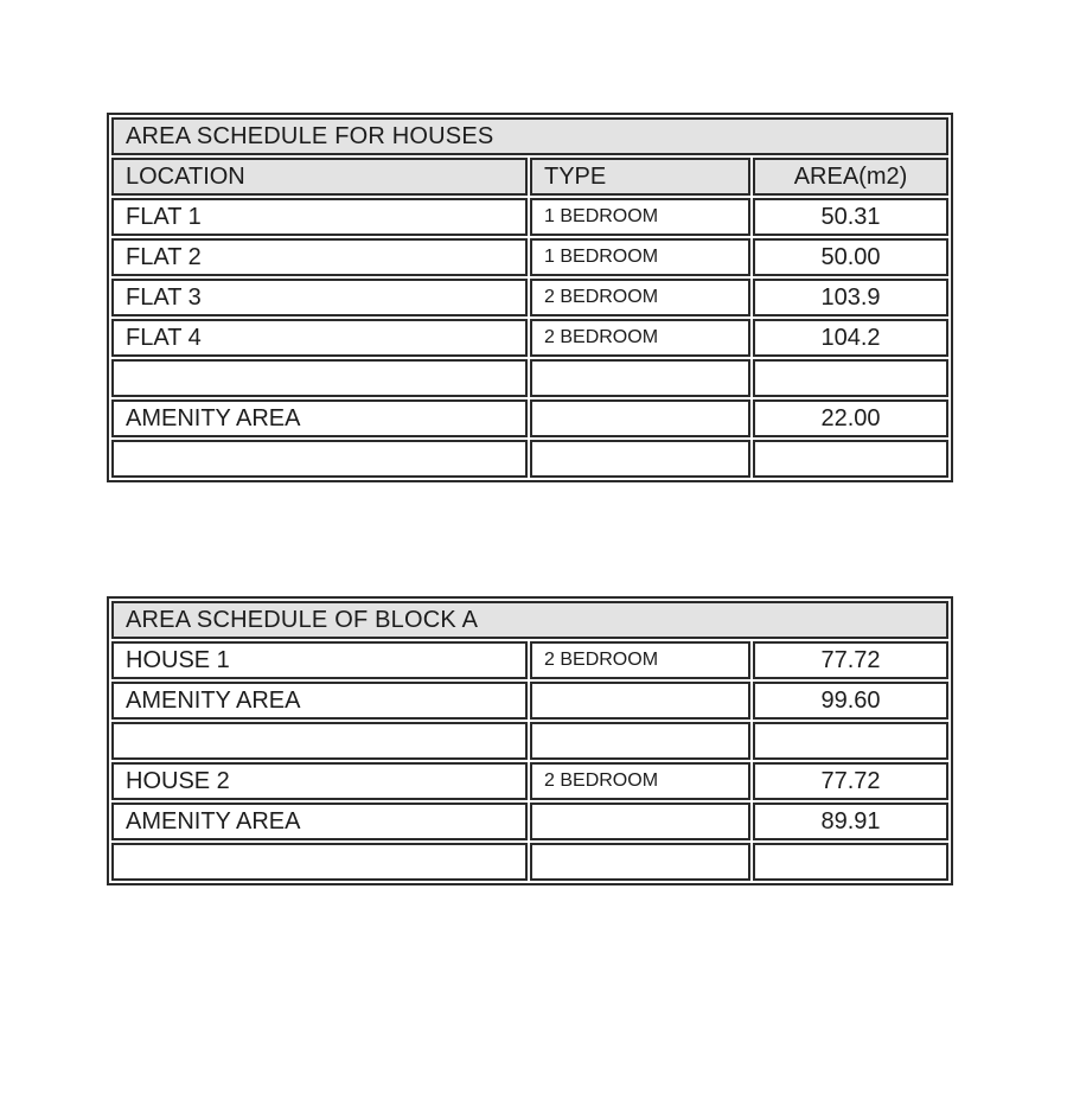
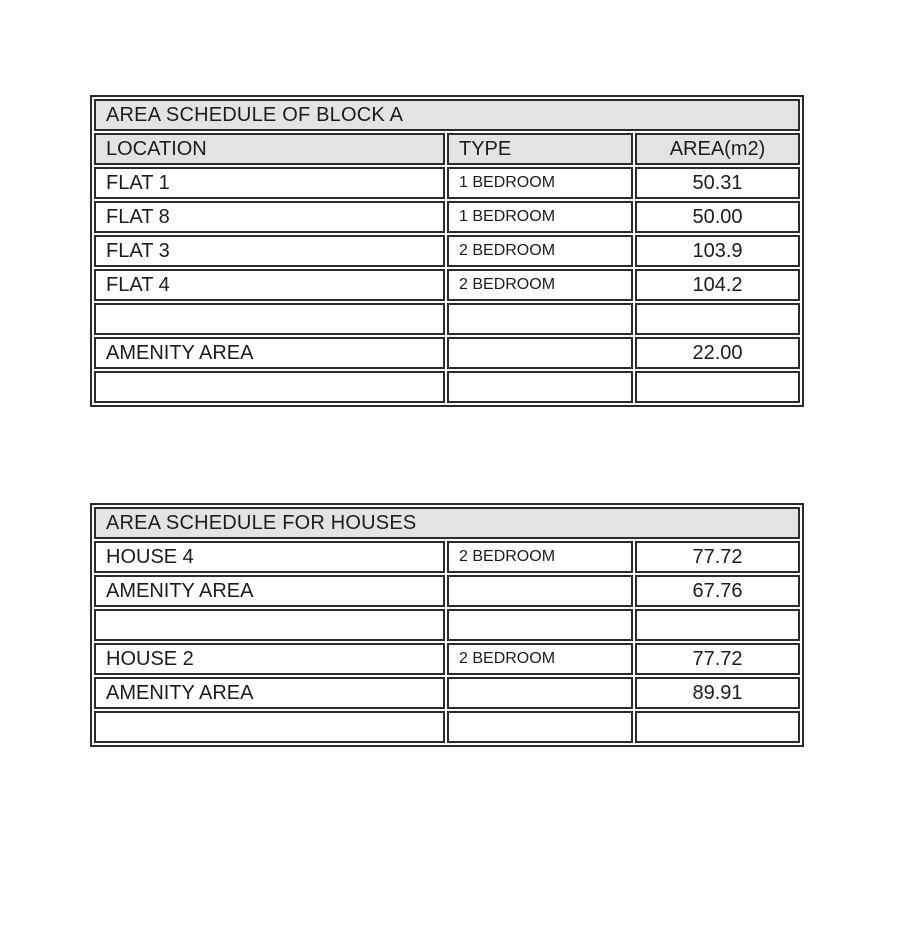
- AREA SCHEDULE FOR HOUSES
+ AREA SCHEDULE OF BLOCK A
  LOCATION	TYPE	AREA(m2)
  FLAT 1	1 BEDROOM	50.31
- FLAT 2	1 BEDROOM	50.00
+ FLAT 8	1 BEDROOM	50.00
  FLAT 3	2 BEDROOM	103.9
  FLAT 4	2 BEDROOM	104.2
  AMENITY AREA		22.00
- AREA SCHEDULE OF BLOCK A
+ AREA SCHEDULE FOR HOUSES
- HOUSE 1	2 BEDROOM	77.72
+ HOUSE 4	2 BEDROOM	77.72
- AMENITY AREA		99.60
+ AMENITY AREA		67.76
  HOUSE 2	2 BEDROOM	77.72
  AMENITY AREA		89.91
